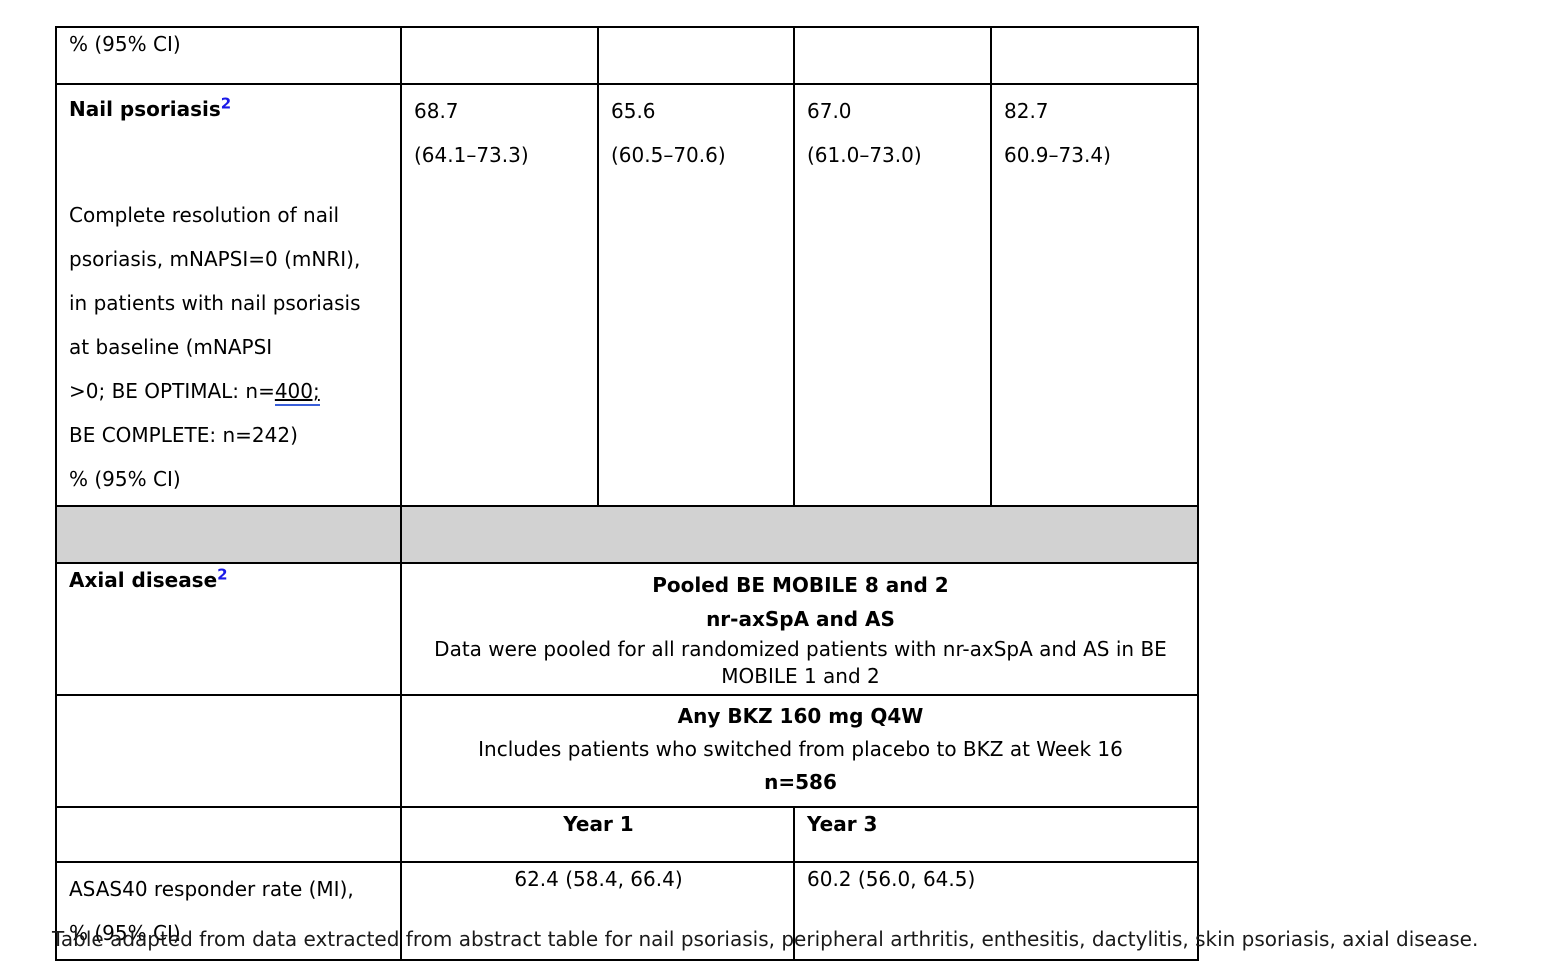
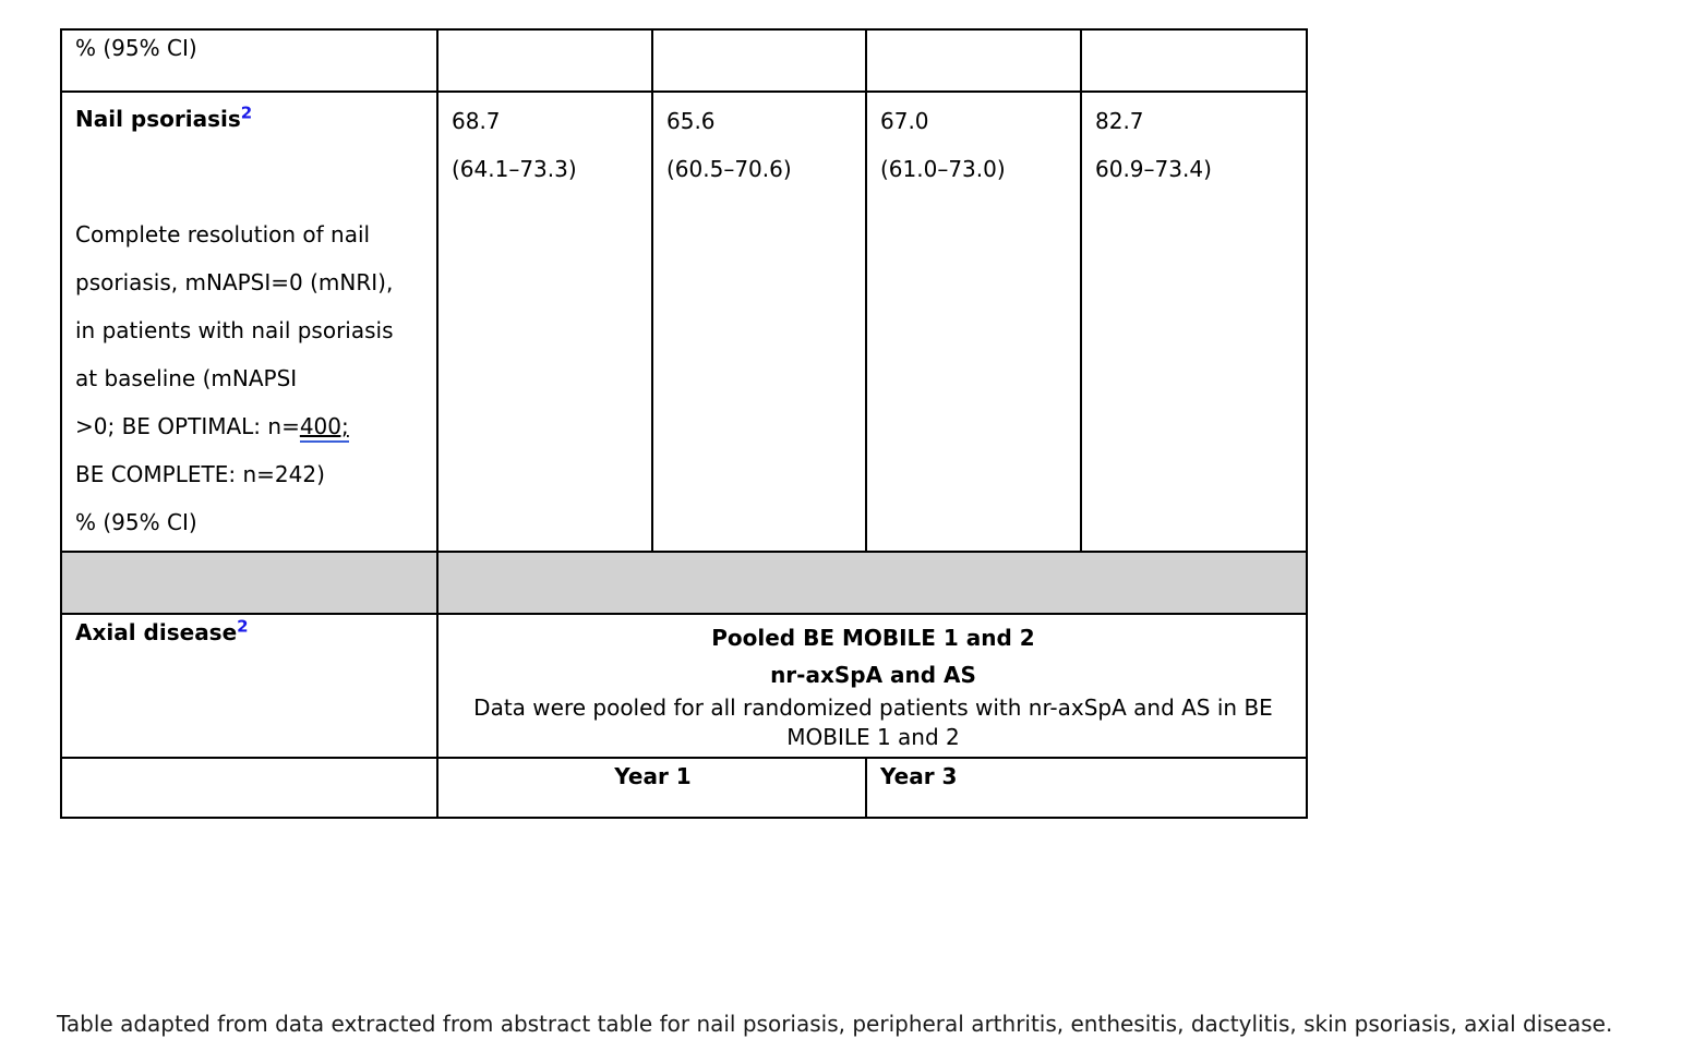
  % (95% CI)
  Nail psoriasis2 Complete resolution of nail psoriasis, mNAPSI=0 (mNRI), in patients with nail psoriasis at baseline (mNAPSI >0; BE OPTIMAL: n=400; BE COMPLETE: n=242) % (95% CI)	68.7 (64.1–73.3)	65.6 (60.5–70.6)	67.0 (61.0–73.0)	82.7 60.9–73.4)
- Axial disease2	Pooled BE MOBILE 8 and 2 nr-axSpA and AS Data were pooled for all randomized patients with nr-axSpA and AS in BE MOBILE 1 and 2
+ Axial disease2	Pooled BE MOBILE 1 and 2 nr-axSpA and AS Data were pooled for all randomized patients with nr-axSpA and AS in BE MOBILE 1 and 2
- 	Any BKZ 160 mg Q4W Includes patients who switched from placebo to BKZ at Week 16 n=586
  	Year 1	Year 3
- ASAS40 responder rate (MI), % (95% CI)	62.4 (58.4, 66.4)	60.2 (56.0, 64.5)
  Table adapted from data extracted from abstract table for nail psoriasis, peripheral arthritis, enthesitis, dactylitis, skin psoriasis, axial disease.
